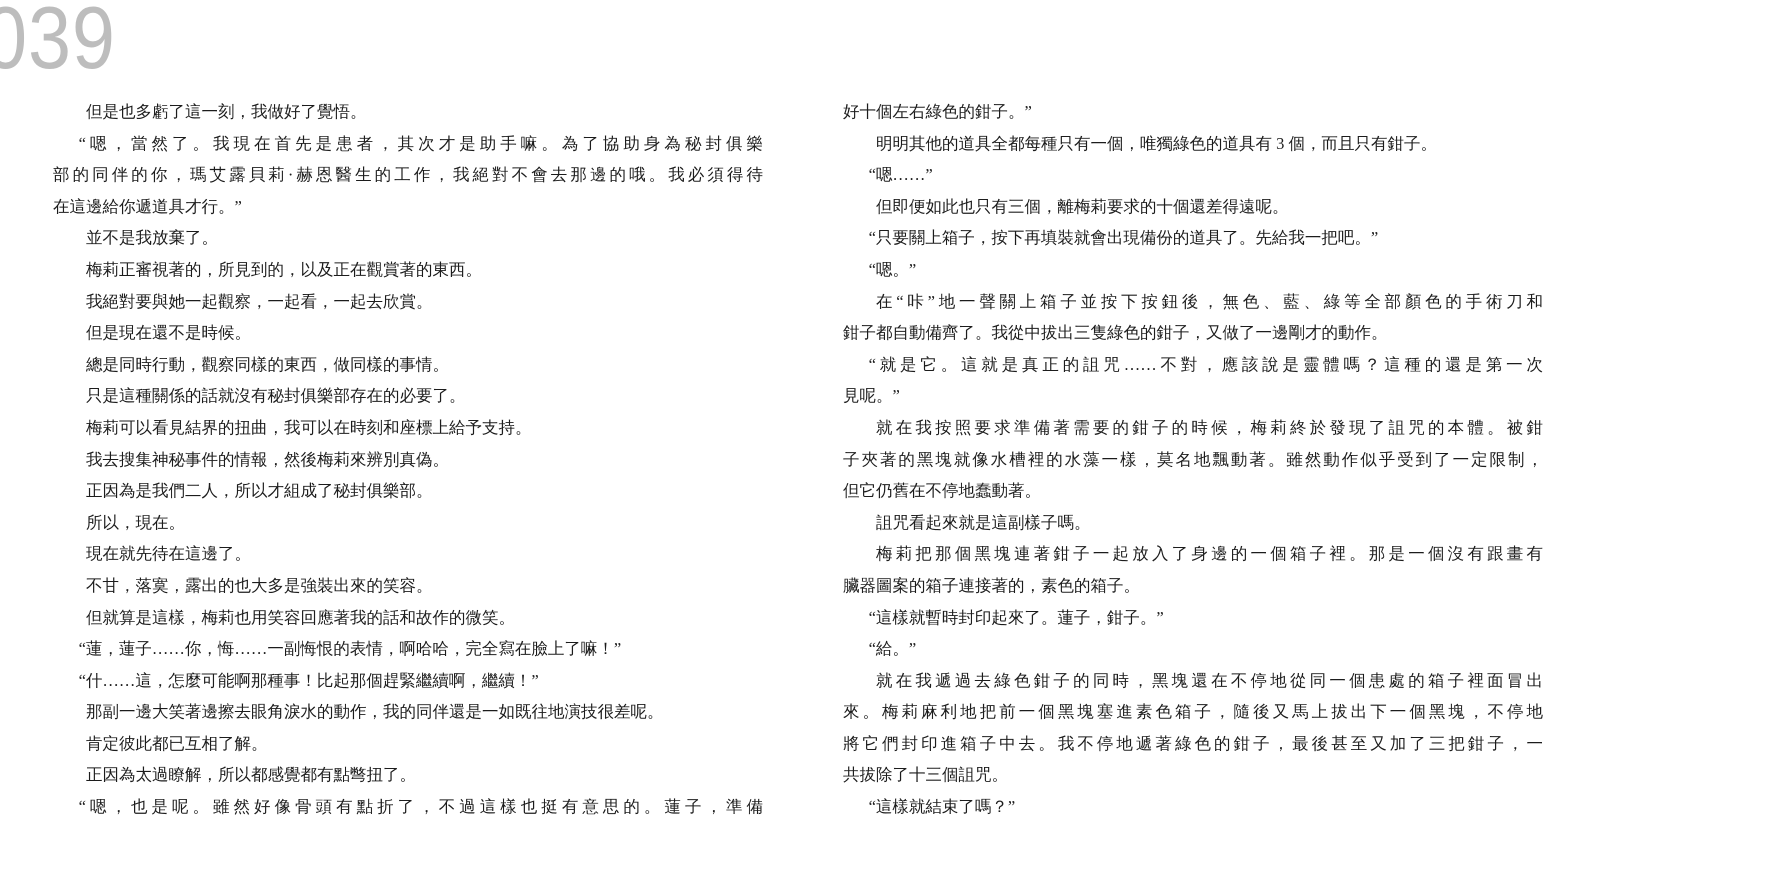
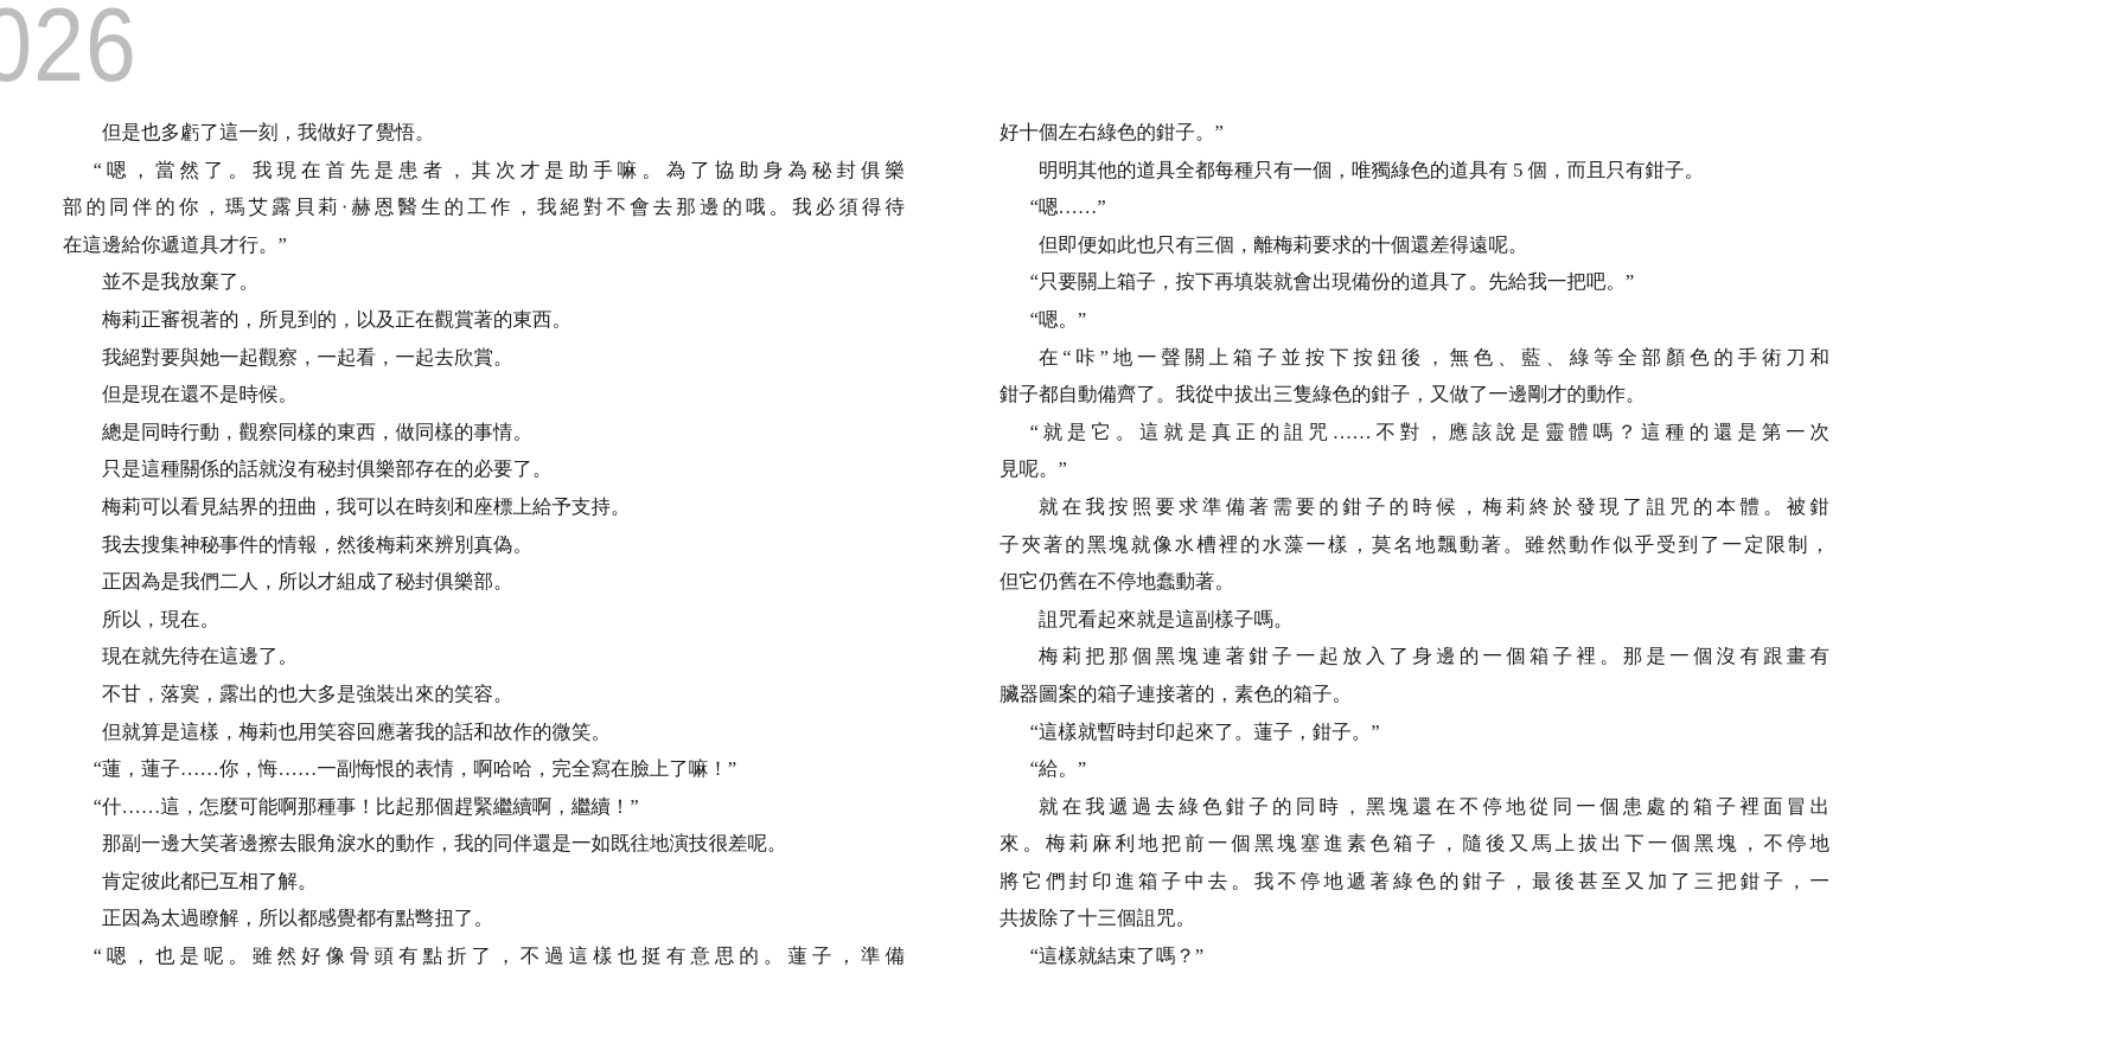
- 039
+ 026
  但是也多虧了這一刻，我做好了覺悟。
  “嗯，當然了。我現在首先是患者，其次才是助手嘛。為了協助身為秘封俱樂
  部的同伴的你，瑪艾露貝莉·赫恩醫生的工作，我絕對不會去那邊的哦。我必須得待
  在這邊給你遞道具才行。”
  並不是我放棄了。
  梅莉正審視著的，所見到的，以及正在觀賞著的東西。
  我絕對要與她一起觀察，一起看，一起去欣賞。
  但是現在還不是時候。
  總是同時行動，觀察同樣的東西，做同樣的事情。
  只是這種關係的話就沒有秘封俱樂部存在的必要了。
  梅莉可以看見結界的扭曲，我可以在時刻和座標上給予支持。
  我去搜集神秘事件的情報，然後梅莉來辨別真偽。
  正因為是我們二人，所以才組成了秘封俱樂部。
  所以，現在。
  現在就先待在這邊了。
  不甘，落寞，露出的也大多是強裝出來的笑容。
  但就算是這樣，梅莉也用笑容回應著我的話和故作的微笑。
  “蓮，蓮子……你，悔……一副悔恨的表情，啊哈哈，完全寫在臉上了嘛！”
  “什……這，怎麼可能啊那種事！比起那個趕緊繼續啊，繼續！”
  那副一邊大笑著邊擦去眼角淚水的動作，我的同伴還是一如既往地演技很差呢。
  肯定彼此都已互相了解。
  正因為太過瞭解，所以都感覺都有點彆扭了。
  “嗯，也是呢。雖然好像骨頭有點折了，不過這樣也挺有意思的。蓮子，準備
  好十個左右綠色的鉗子。”
- 明明其他的道具全都每種只有一個，唯獨綠色的道具有 3 個，而且只有鉗子。
+ 明明其他的道具全都每種只有一個，唯獨綠色的道具有 5 個，而且只有鉗子。
  “嗯……”
  但即便如此也只有三個，離梅莉要求的十個還差得遠呢。
  “只要關上箱子，按下再填裝就會出現備份的道具了。先給我一把吧。”
  “嗯。”
  在“咔”地一聲關上箱子並按下按鈕後，無色、藍、綠等全部顏色的手術刀和
  鉗子都自動備齊了。我從中拔出三隻綠色的鉗子，又做了一邊剛才的動作。
  “就是它。這就是真正的詛咒……不對，應該說是靈體嗎？這種的還是第一次
  見呢。”
  就在我按照要求準備著需要的鉗子的時候，梅莉終於發現了詛咒的本體。被鉗
  子夾著的黑塊就像水槽裡的水藻一樣，莫名地飄動著。雖然動作似乎受到了一定限制，
  但它仍舊在不停地蠢動著。
  詛咒看起來就是這副樣子嗎。
  梅莉把那個黑塊連著鉗子一起放入了身邊的一個箱子裡。那是一個沒有跟畫有
  臟器圖案的箱子連接著的，素色的箱子。
  “這樣就暫時封印起來了。蓮子，鉗子。”
  “給。”
  就在我遞過去綠色鉗子的同時，黑塊還在不停地從同一個患處的箱子裡面冒出
  來。梅莉麻利地把前一個黑塊塞進素色箱子，隨後又馬上拔出下一個黑塊，不停地
  將它們封印進箱子中去。我不停地遞著綠色的鉗子，最後甚至又加了三把鉗子，一
  共拔除了十三個詛咒。
  “這樣就結束了嗎？”
